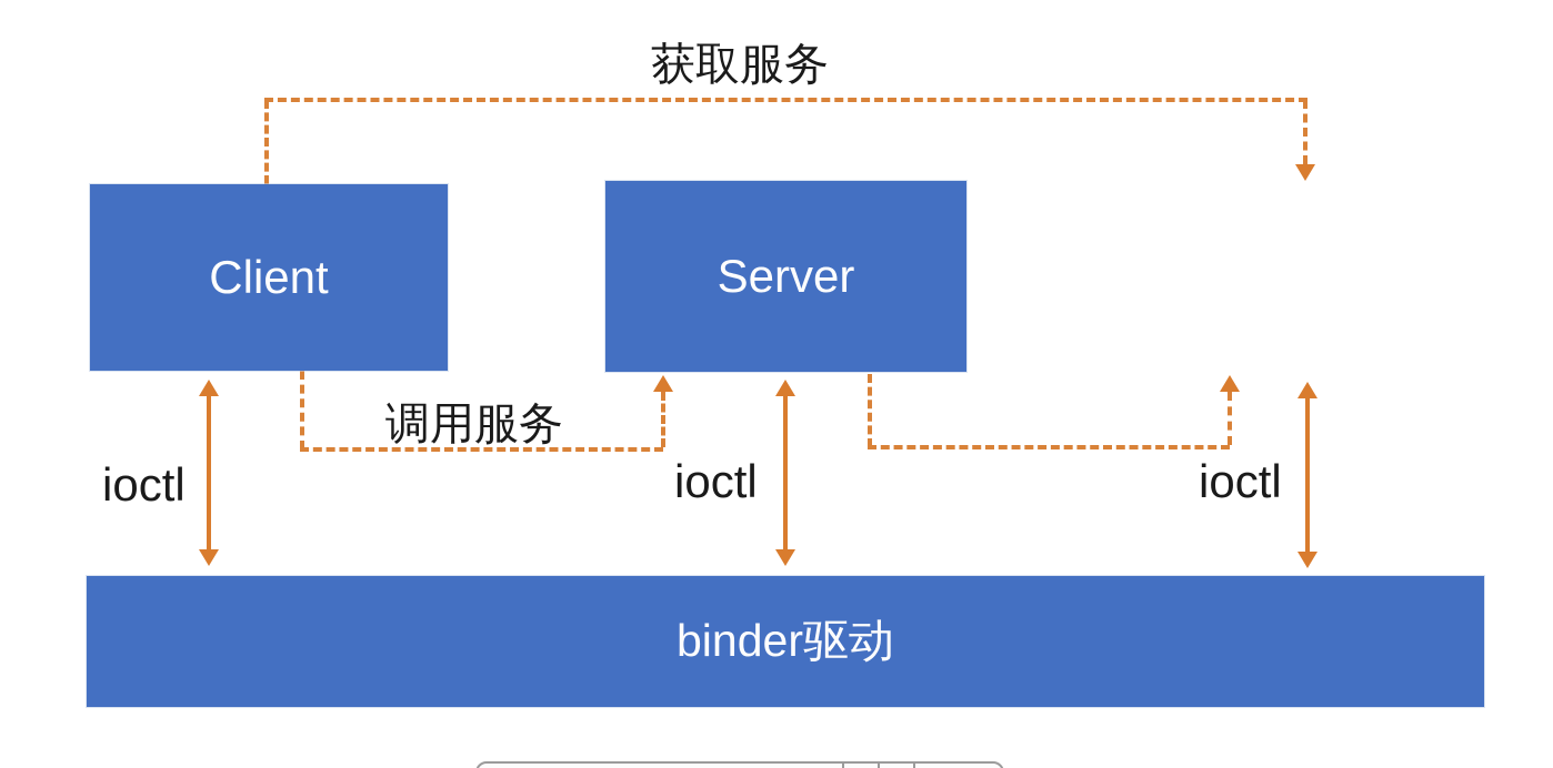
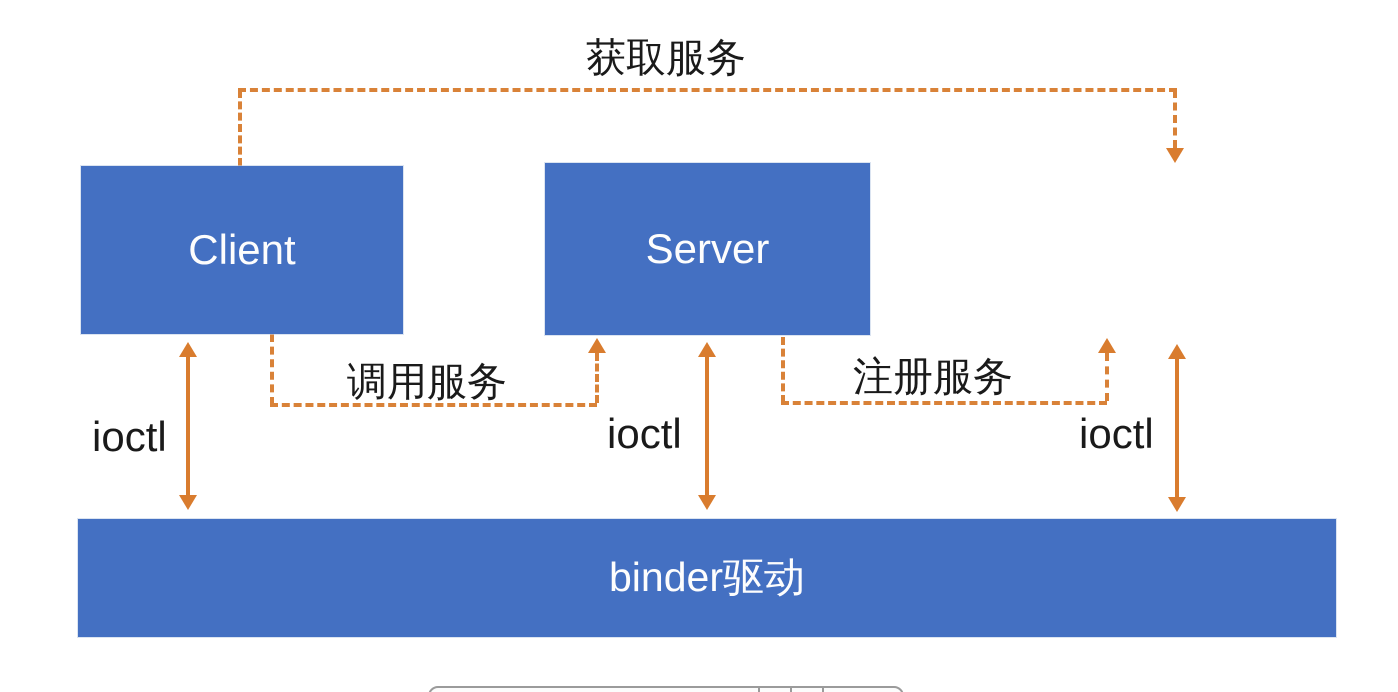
  获取服务
  调用服务
+ 注册服务
  ioctl
  ioctl
  ioctl
  Client
  Server
  binder驱动
